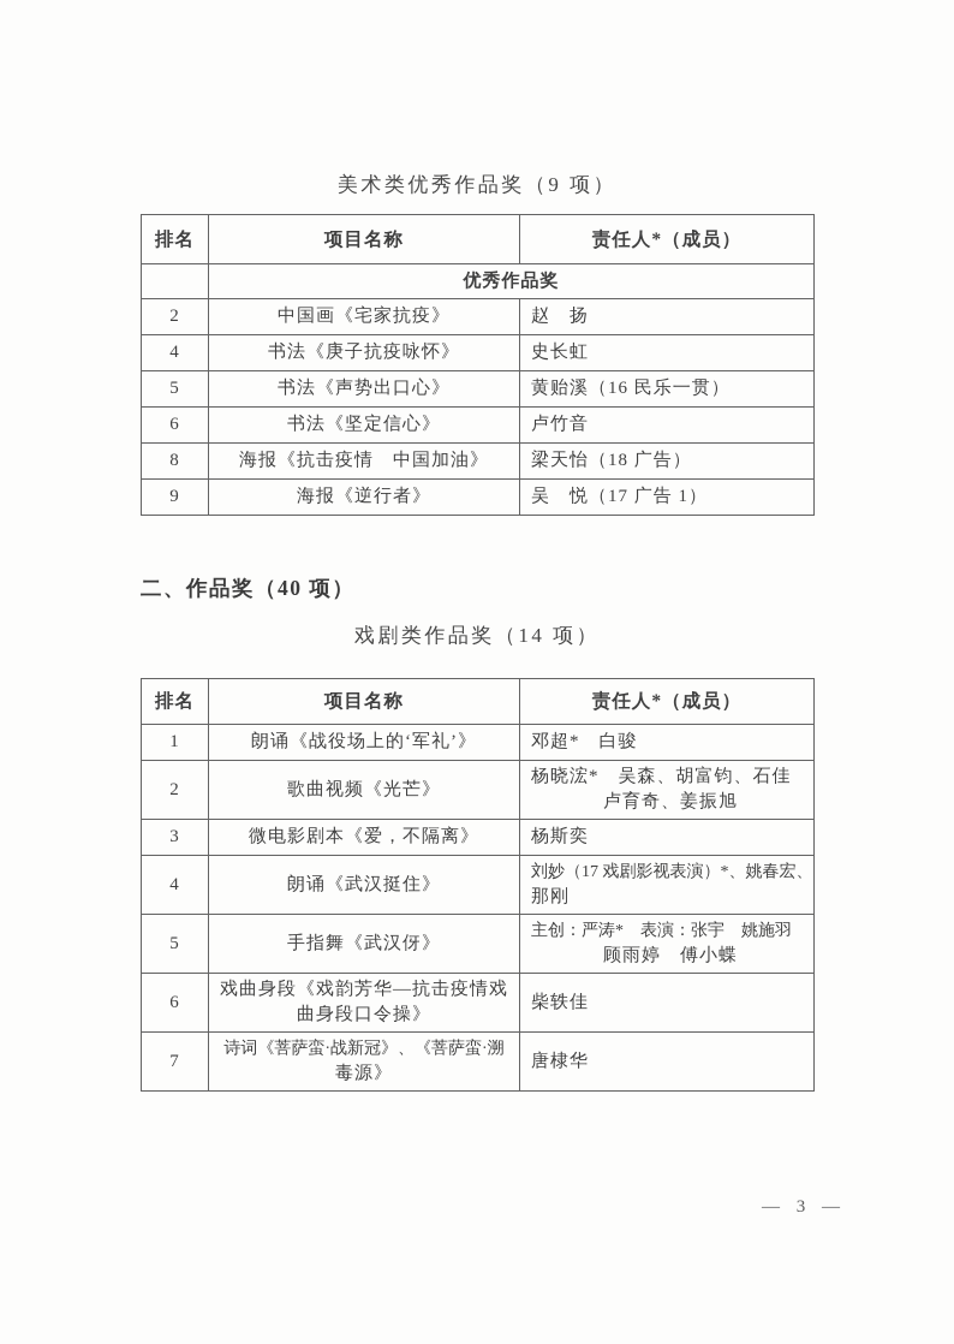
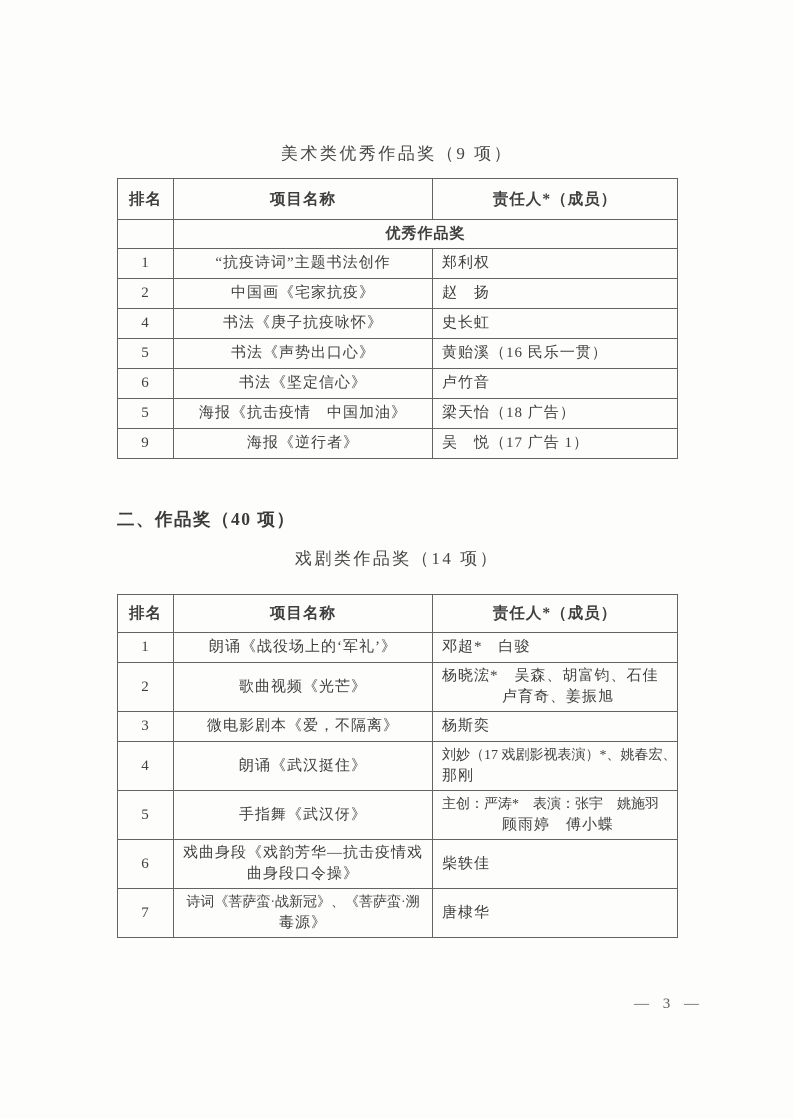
  美术类优秀作品奖（9 项）
  排名	项目名称	责任人*（成员）
  	优秀作品奖
+ 1	“抗疫诗词”主题书法创作	郑利权
  2	中国画《宅家抗疫》	赵 扬
  4	书法《庚子抗疫咏怀》	史长虹
  5	书法《声势出口心》	黄贻溪（16 民乐一贯）
  6	书法《坚定信心》	卢竹音
- 8	海报《抗击疫情 中国加油》	梁天怡（18 广告）
+ 5	海报《抗击疫情 中国加油》	梁天怡（18 广告）
  9	海报《逆行者》	吴 悦（17 广告 1）
  二、作品奖（40 项）
  戏剧类作品奖（14 项）
  排名	项目名称	责任人*（成员）
  1	朗诵《战役场上的‘军礼’》	邓超* 白骏
  2	歌曲视频《光芒》	杨晓浤* 吴森、胡富钧、石佳 卢育奇、姜振旭
  3	微电影剧本《爱，不隔离》	杨斯奕
  4	朗诵《武汉挺住》	刘妙（17 戏剧影视表演）*、姚春宏、 那刚
  5	手指舞《武汉伢》	主创：严涛* 表演：张宇 姚施羽 顾雨婷 傅小蝶
  6	戏曲身段《戏韵芳华—抗击疫情戏 曲身段口令操》	柴轶佳
  7	诗词《菩萨蛮·战新冠》、《菩萨蛮·溯 毒源》	唐棣华
  — 3 —
